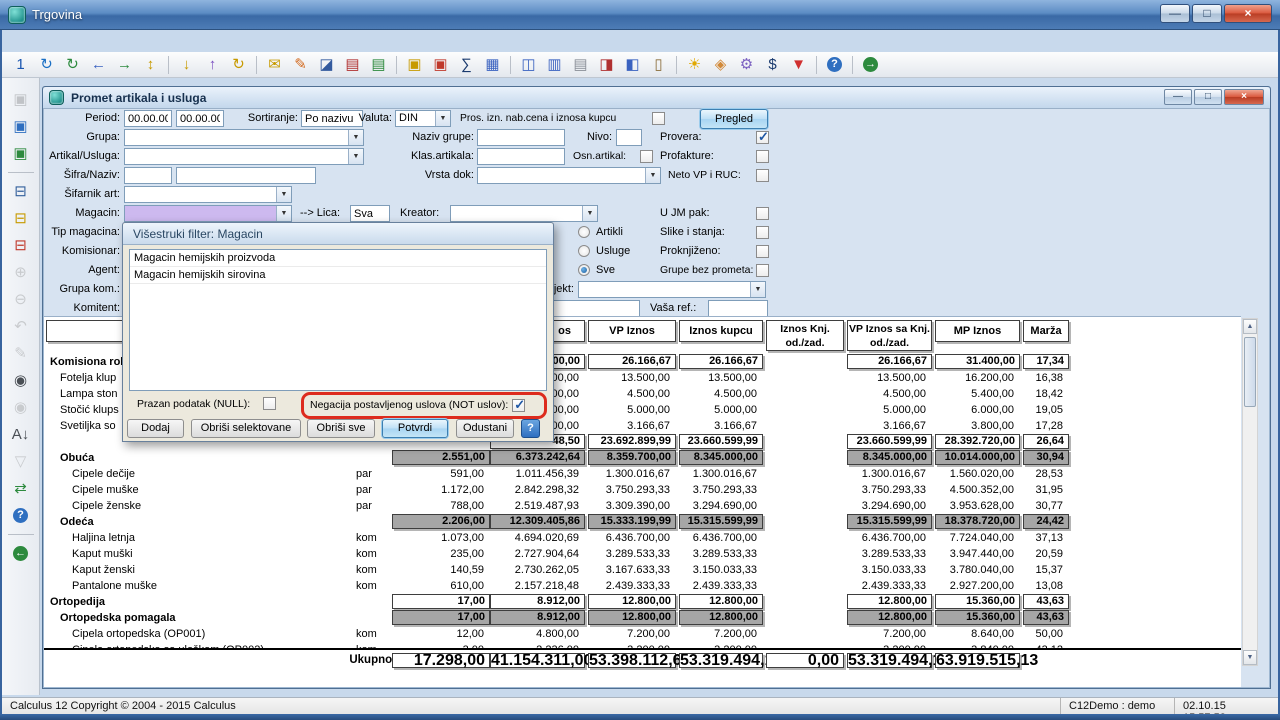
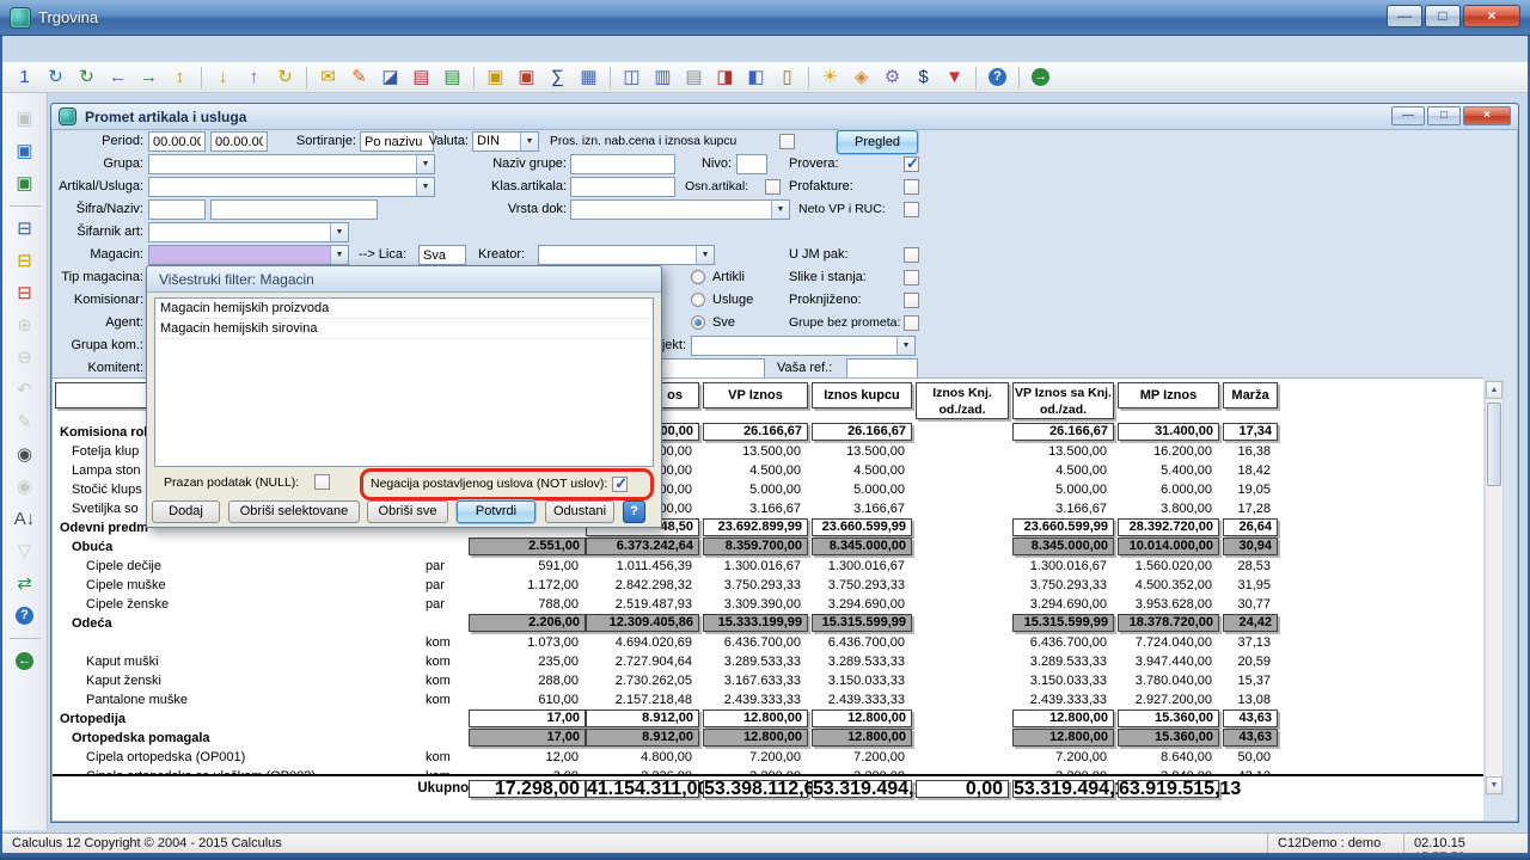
  Trgovina
  —
  □
  ×
  1
  ↻
  ↻
  ←
  →
  ↕
  ↓
  ↑
  ↻
  ✉
  ✎
  ◪
  ▤
  ▤
  ▣
  ▣
  ∑
  ▦
  ◫
  ▥
  ▤
  ◨
  ◧
  ▯
  ☀
  ◈
  ⚙
  $
  ▼
  ?
  →
  ▣
  ▣
  ▣
  ⊟
  ⊟
  ⊟
  ⊕
  ⊖
  ↶
  ✎
  ◉
  ◉
  A↓
  ▽
  ⇄
  ?
  ←
  Promet artikala i usluga
  —
  □
  ×
  Period:
  00.00.00
  00.00.00
  Sortiranje:
  Po nazivu
  Valuta:
  DIN
  Pros. izn. nab.cena i iznosa kupcu
  Pregled
  Grupa:
  Naziv grupe:
  Nivo:
  Provera:
  Artikal/Usluga:
  Klas.artikala:
  Osn.artikal:
  Profakture:
  Šifra/Naziv:
  Vrsta dok:
  Neto VP i RUC:
  Šifarnik art:
  Magacin:
  --> Lica:
  Sva
  Kreator:
  U JM pak:
  Tip magacina:
  Komisionar:
  Agent:
  Grupa kom.:
  Komitent:
  Artikli
  Usluge
  Sve
  Slike i stanja:
  Proknjiženo:
  Grupe bez prometa:
  jekt:
  Vaša ref.:
  os
  VP Iznos
  Iznos kupcu
  Iznos Knj.
  od./zad.
  VP Iznos sa Knj.
  od./zad.
  MP Iznos
  Marža
  Komisiona ro
  00,00
  26.166,67
  26.166,67
  26.166,67
  31.400,00
  17,34
  Fotelja klup
  00,00
  13.500,00
  13.500,00
  13.500,00
  16.200,00
  16,38
  Lampa ston
  00,00
  4.500,00
  4.500,00
  4.500,00
  5.400,00
  18,42
  Stočić klups
  00,00
  5.000,00
  5.000,00
  5.000,00
  6.000,00
  19,05
  Svetiljka so
  00,00
  3.166,67
  3.166,67
  3.166,67
  3.800,00
  17,28
+ Odevni predm
  48,50
  23.692.899,99
  23.660.599,99
  23.660.599,99
  28.392.720,00
  26,64
  Obuća
  2.551,00
  6.373.242,64
  8.359.700,00
  8.345.000,00
  8.345.000,00
  10.014.000,00
  30,94
  Cipele dečije
  par
  591,00
  1.011.456,39
  1.300.016,67
  1.300.016,67
  1.300.016,67
  1.560.020,00
  28,53
  Cipele muške
  par
  1.172,00
  2.842.298,32
  3.750.293,33
  3.750.293,33
  3.750.293,33
  4.500.352,00
  31,95
  Cipele ženske
  par
  788,00
  2.519.487,93
  3.309.390,00
  3.294.690,00
  3.294.690,00
  3.953.628,00
  30,77
  Odeća
  2.206,00
  12.309.405,86
  15.333.199,99
  15.315.599,99
  15.315.599,99
  18.378.720,00
  24,42
- Haljina letnja
  kom
  1.073,00
  4.694.020,69
  6.436.700,00
  6.436.700,00
  6.436.700,00
  7.724.040,00
  37,13
  Kaput muški
  kom
  235,00
  2.727.904,64
  3.289.533,33
  3.289.533,33
  3.289.533,33
  3.947.440,00
  20,59
  Kaput ženski
  kom
- 140,59
+ 288,00
  2.730.262,05
  3.167.633,33
  3.150.033,33
  3.150.033,33
  3.780.040,00
  15,37
  Pantalone muške
  kom
  610,00
  2.157.218,48
  2.439.333,33
  2.439.333,33
  2.439.333,33
  2.927.200,00
  13,08
  Ortopedija
  17,00
  8.912,00
  12.800,00
  12.800,00
  12.800,00
  15.360,00
  43,63
  Ortopedska pomagala
  17,00
  8.912,00
  12.800,00
  12.800,00
  12.800,00
  15.360,00
  43,63
  Cipela ortopedska (OP001)
  kom
  12,00
  4.800,00
  7.200,00
  7.200,00
  7.200,00
  8.640,00
  50,00
  Ukupno
  17.298,00
  41.154.311,0
  53.398.112,6
  53.319.494,
  0,00
  53.319.494,
  63.919.515,13
  Višestruki filter: Magacin
  Magacin hemijskih proizvoda
  Magacin hemijskih sirovina
  Prazan podatak (NULL):
  Negacija postavljenog uslova (NOT uslov):
  Dodaj
  Obriši selektovane
  Obriši sve
  Potvrdi
  Odustani
  ?
  Calculus 12 Copyright © 2004 - 2015 Calculus
  C12Demo : demo
